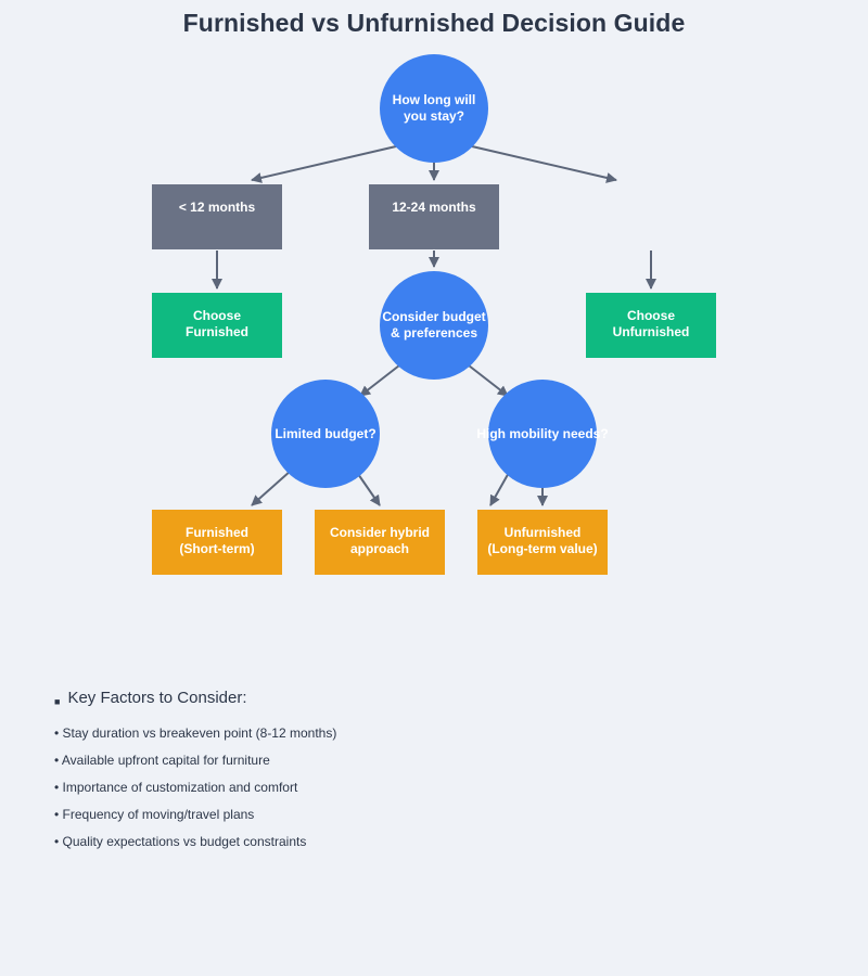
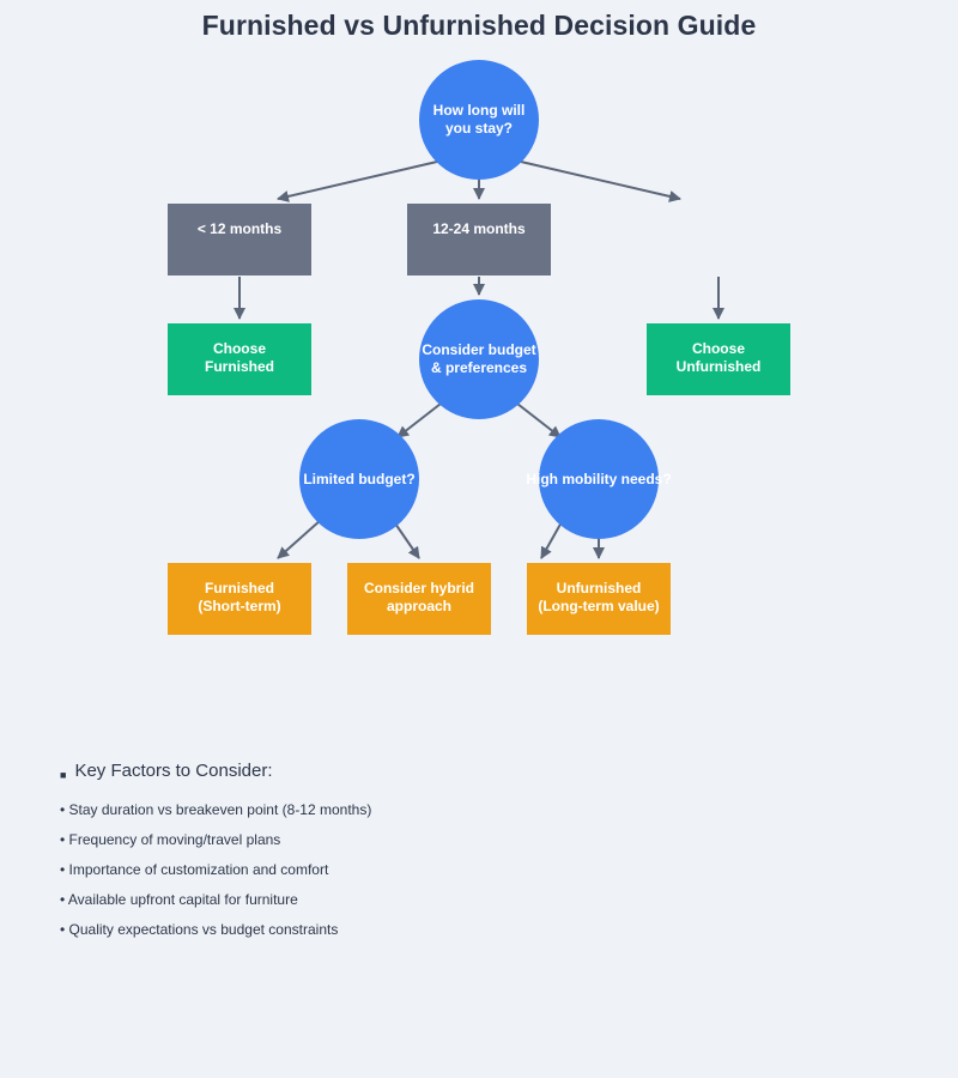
  Furnished vs Unfurnished Decision Guide
  How long will
  you stay?
  < 12 months
  12-24 months
  Choose
  Furnished
  Consider budget
  & preferences
  Choose
  Unfurnished
  Limited budget?
  High mobility needs?
  Furnished
  (Short-term)
  Consider hybrid
  approach
  Unfurnished
  (Long-term value)
  ■
  Key Factors to Consider:
  • Stay duration vs breakeven point (8-12 months)
- • Available upfront capital for furniture
+ • Frequency of moving/travel plans
  • Importance of customization and comfort
- • Frequency of moving/travel plans
+ • Available upfront capital for furniture
  • Quality expectations vs budget constraints
